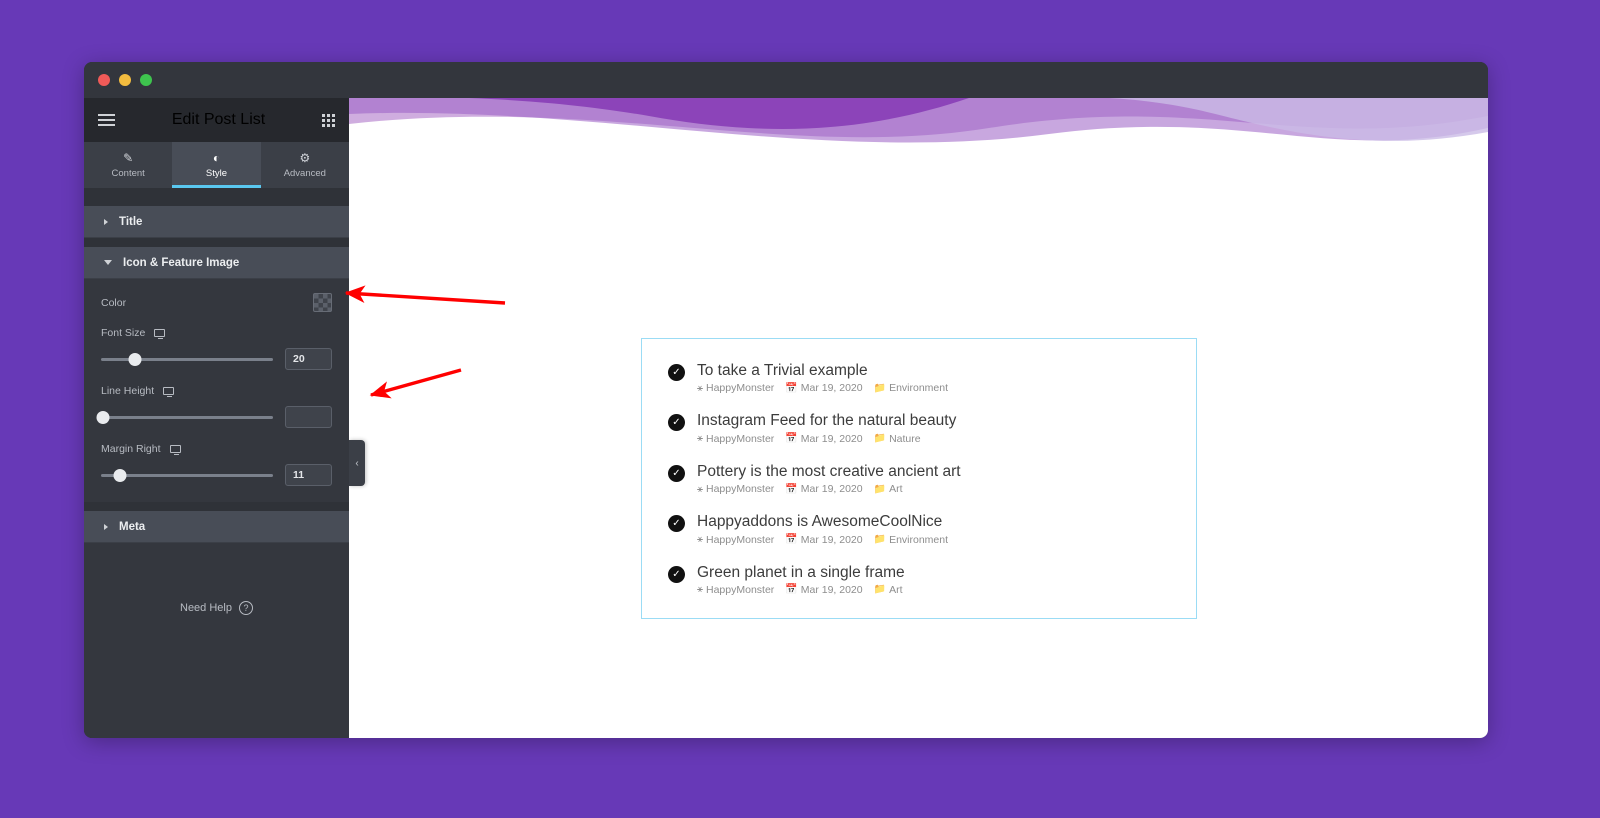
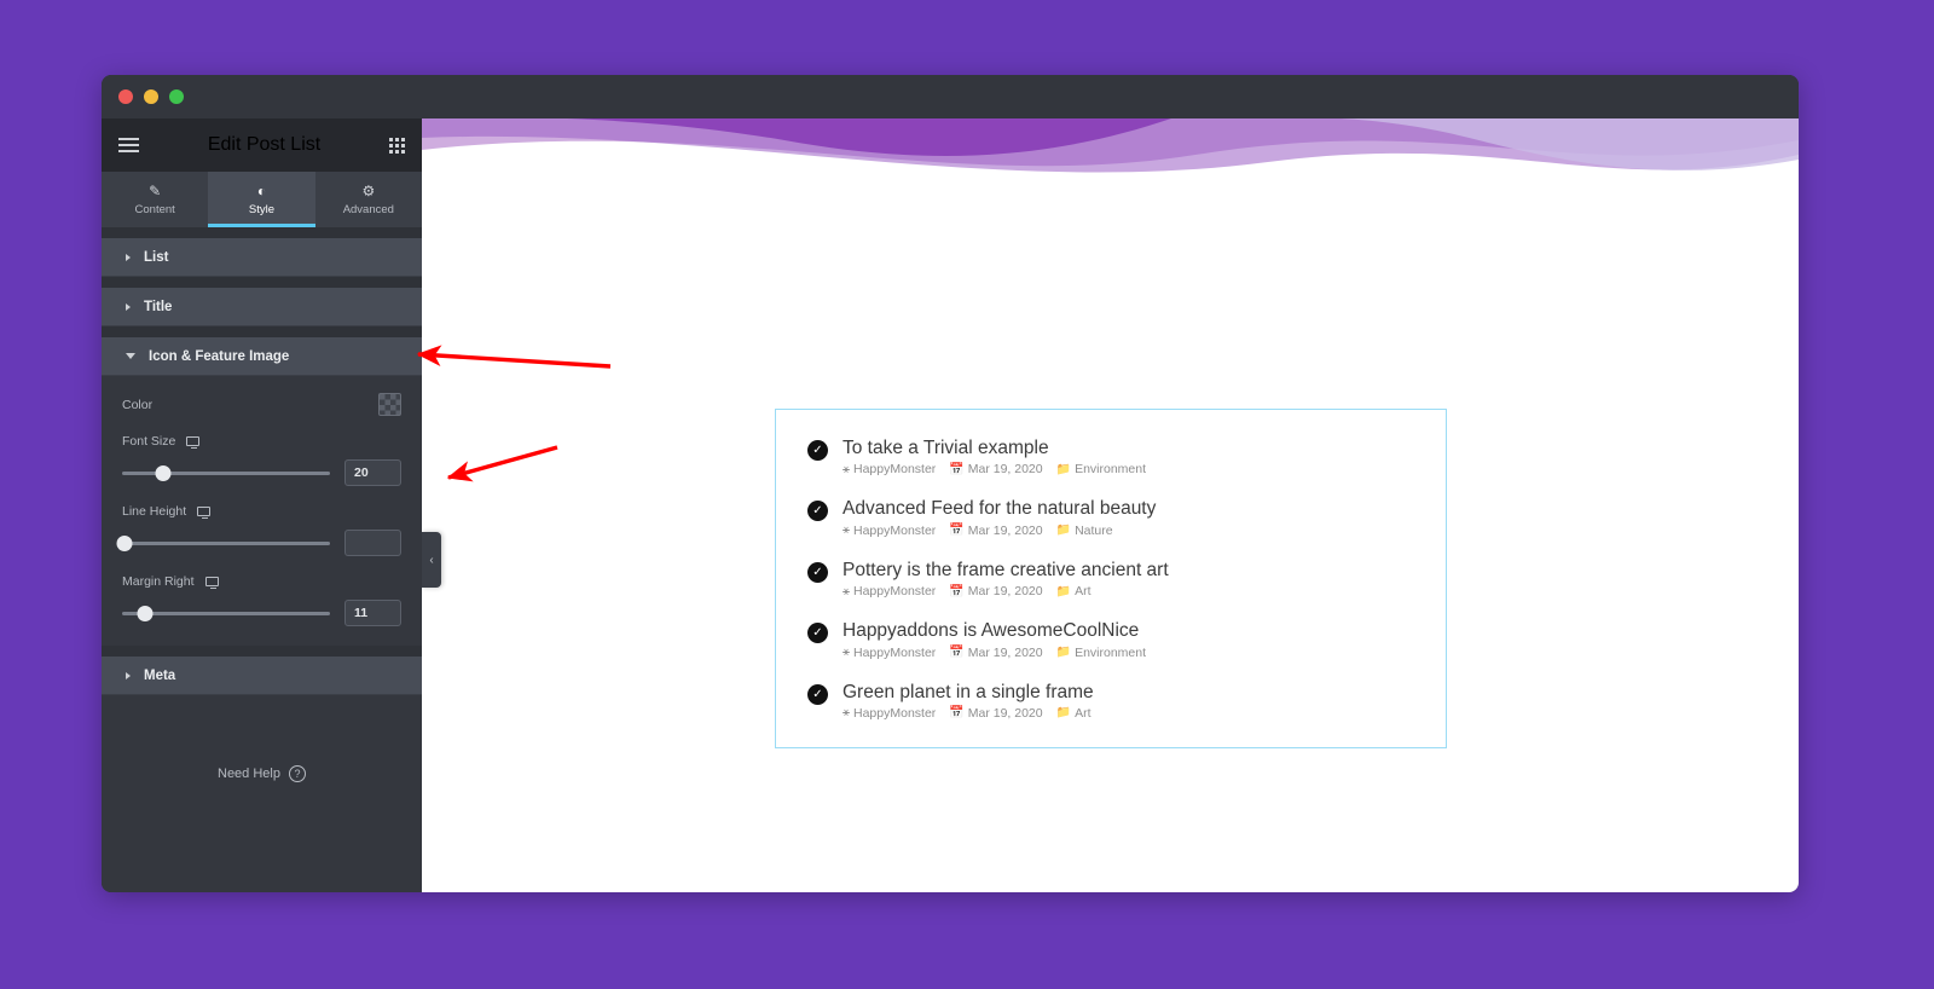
  Edit Post List
  ✎
  Content
  ◐
  Style
  ⚙
  Advanced
+ List
  Title
  Icon & Feature Image
  Color
  Font Size
  20
  Line Height
  Margin Right
  11
  Meta
  Need Help
  ?
  ‹
  ✓
  To take a Trivial example
  ⚹
  HappyMonster
  📅
  Mar 19, 2020
  📁
  Environment
  ✓
- Instagram Feed for the natural beauty
+ Advanced Feed for the natural beauty
  ⚹
  HappyMonster
  📅
  Mar 19, 2020
  📁
  Nature
  ✓
- Pottery is the most creative ancient art
+ Pottery is the frame creative ancient art
  ⚹
  HappyMonster
  📅
  Mar 19, 2020
  📁
  Art
  ✓
  Happyaddons is AwesomeCoolNice
  ⚹
  HappyMonster
  📅
  Mar 19, 2020
  📁
  Environment
  ✓
  Green planet in a single frame
  ⚹
  HappyMonster
  📅
  Mar 19, 2020
  📁
  Art
